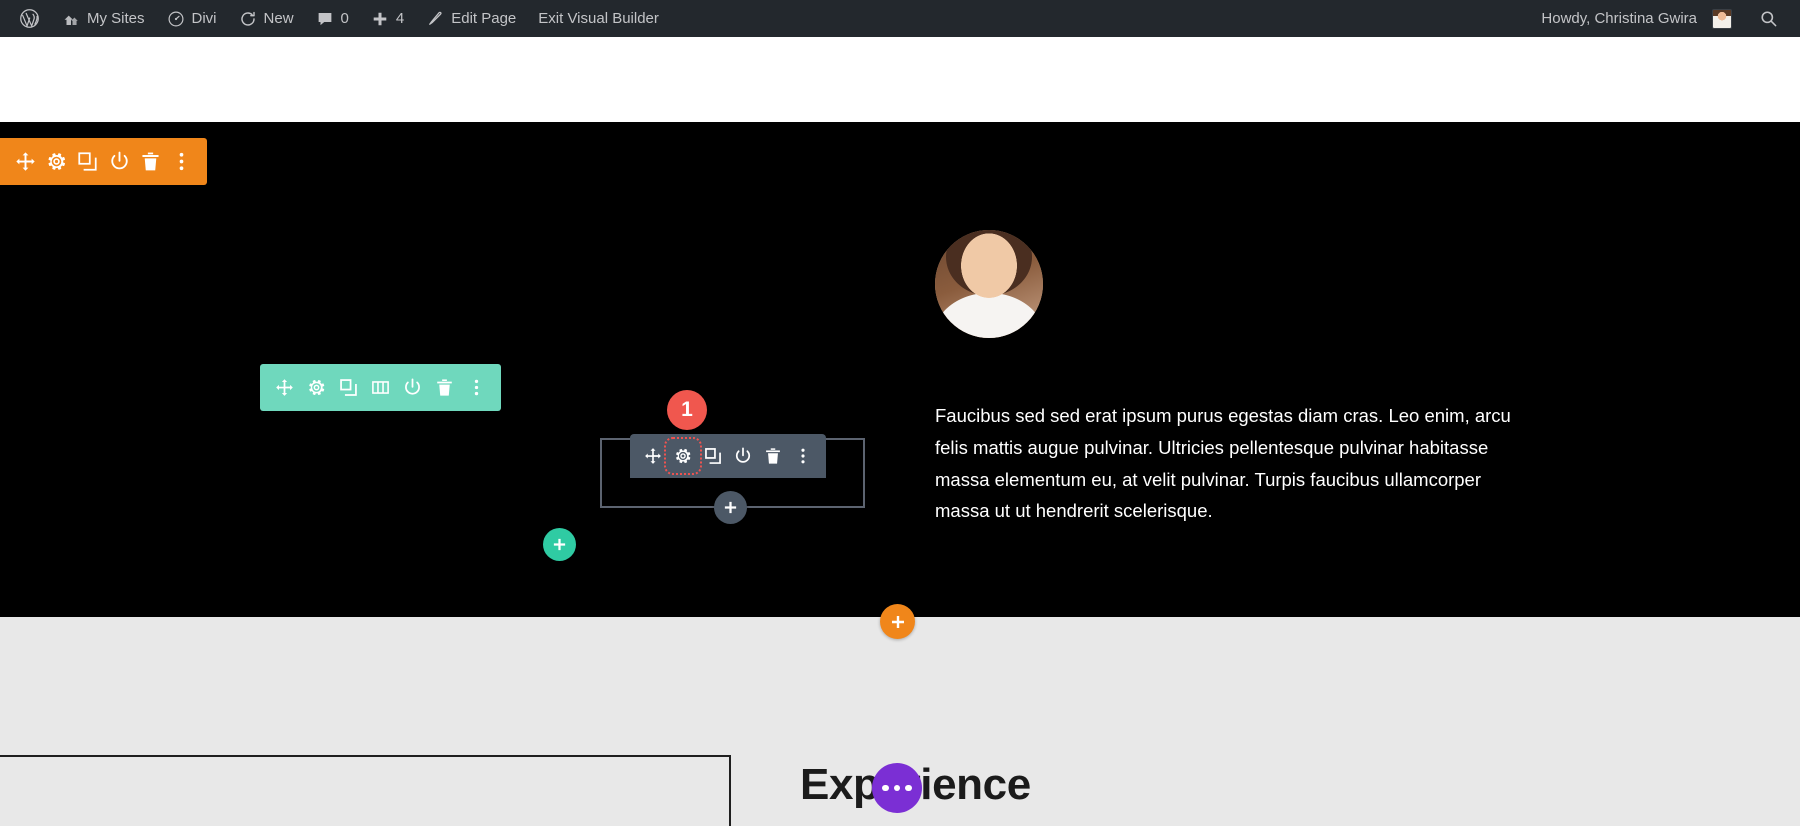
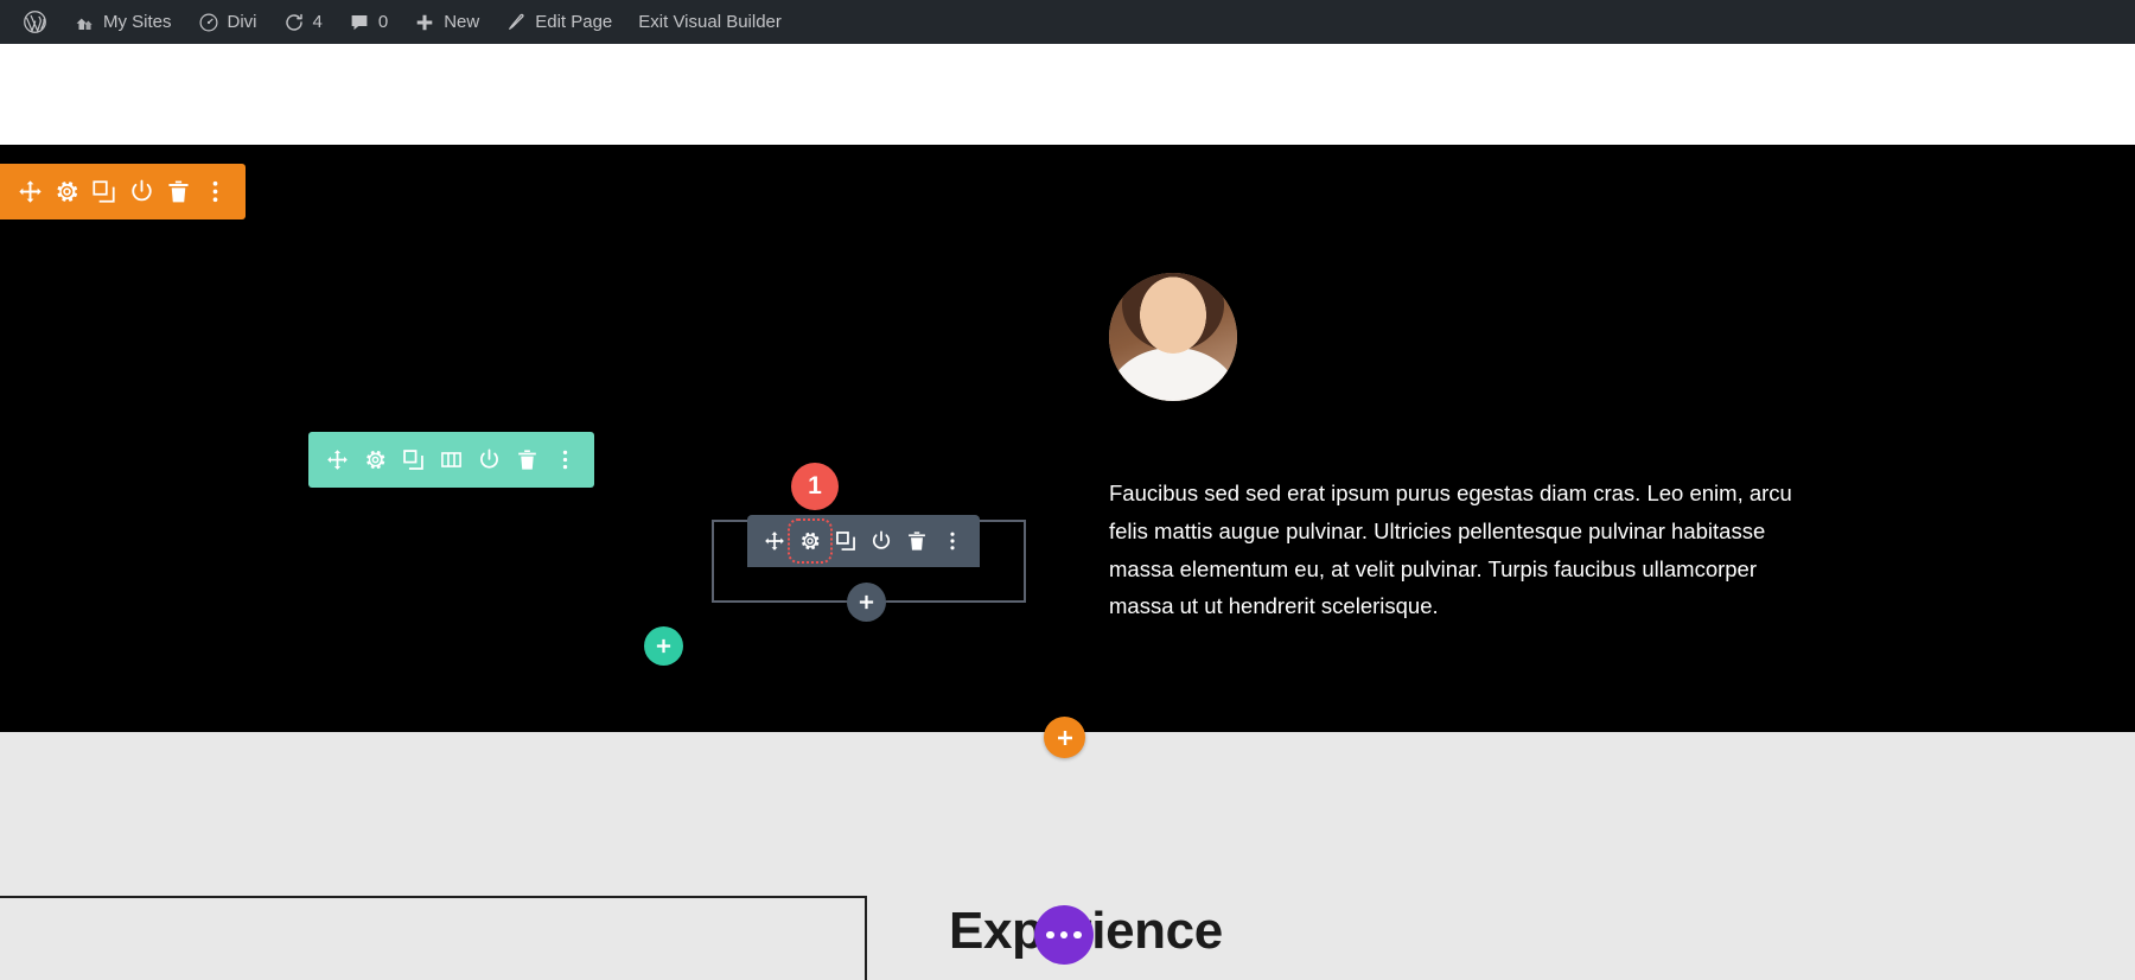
  My Sites
  Divi
- New
+ 4
  0
- 4
+ New
  Edit Page
  Exit Visual Builder
- Howdy, Christina Gwira
  Faucibus sed sed erat ipsum purus egestas diam cras. Leo enim, arcu felis mattis augue pulvinar. Ultricies pellentesque pulvinar habitasse massa elementum eu, at velit pulvinar. Turpis faucibus ullamcorper massa ut ut hendrerit scelerisque.
  Expience
  1
